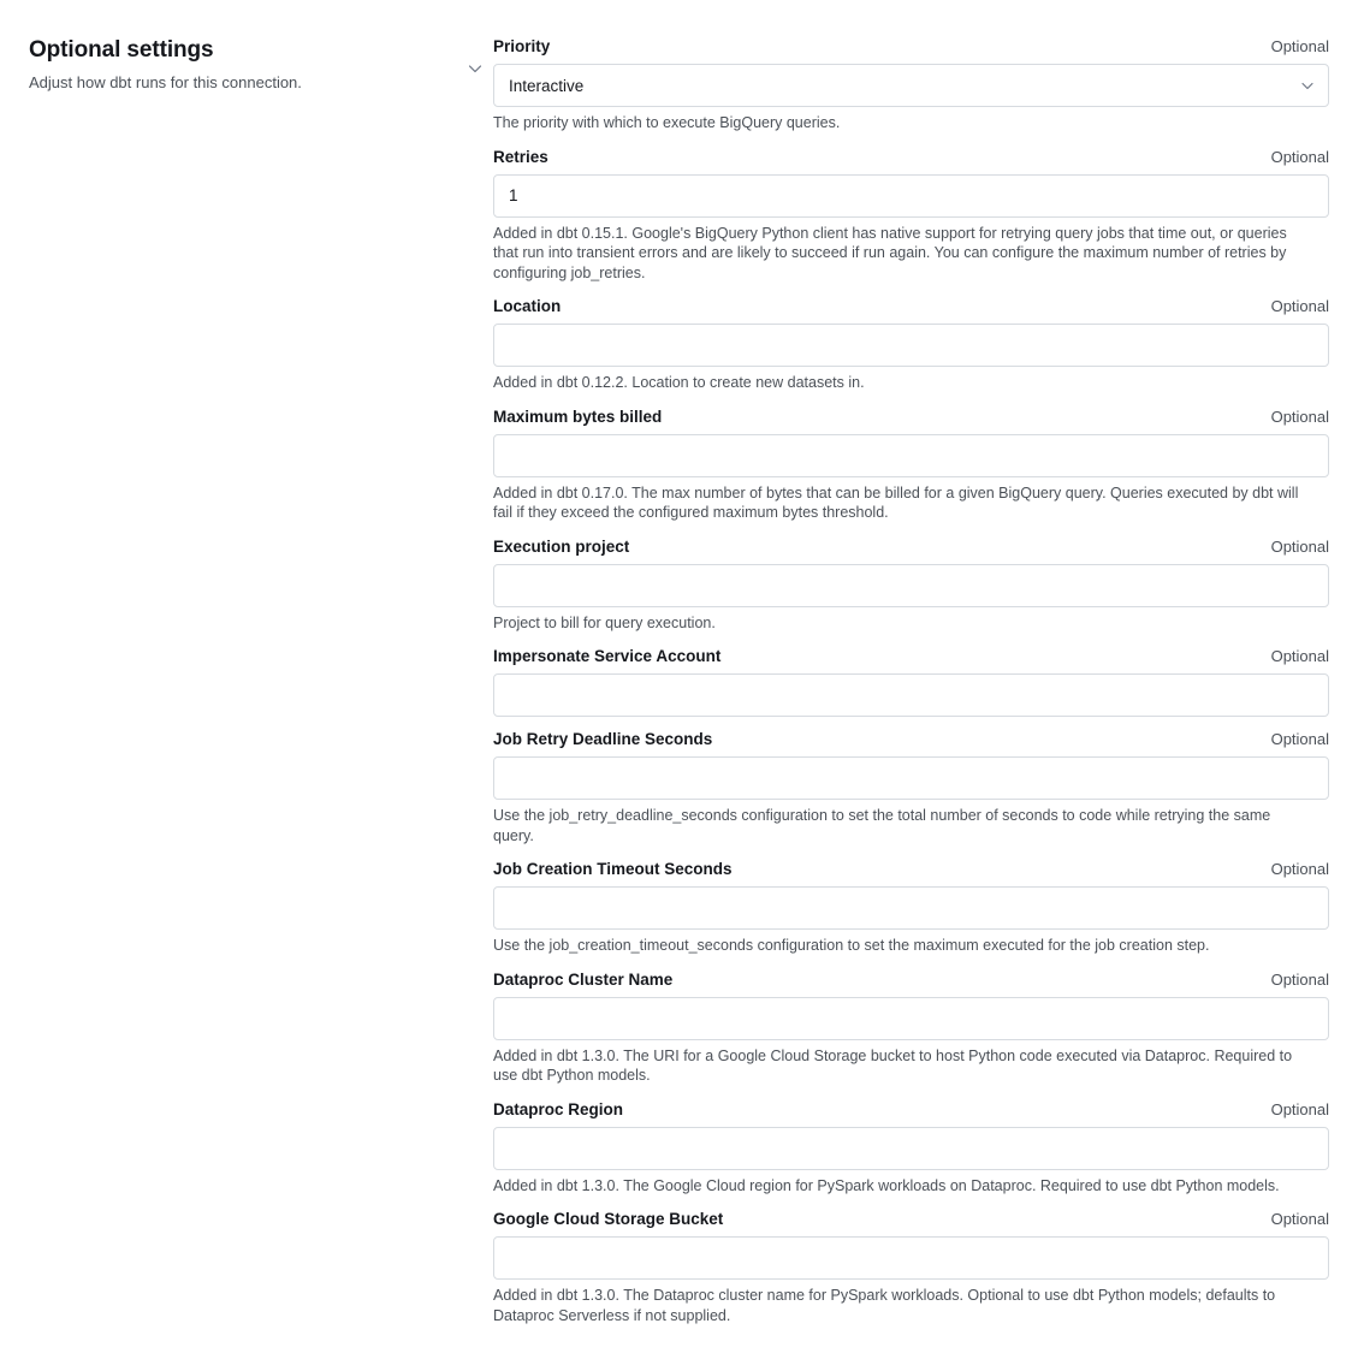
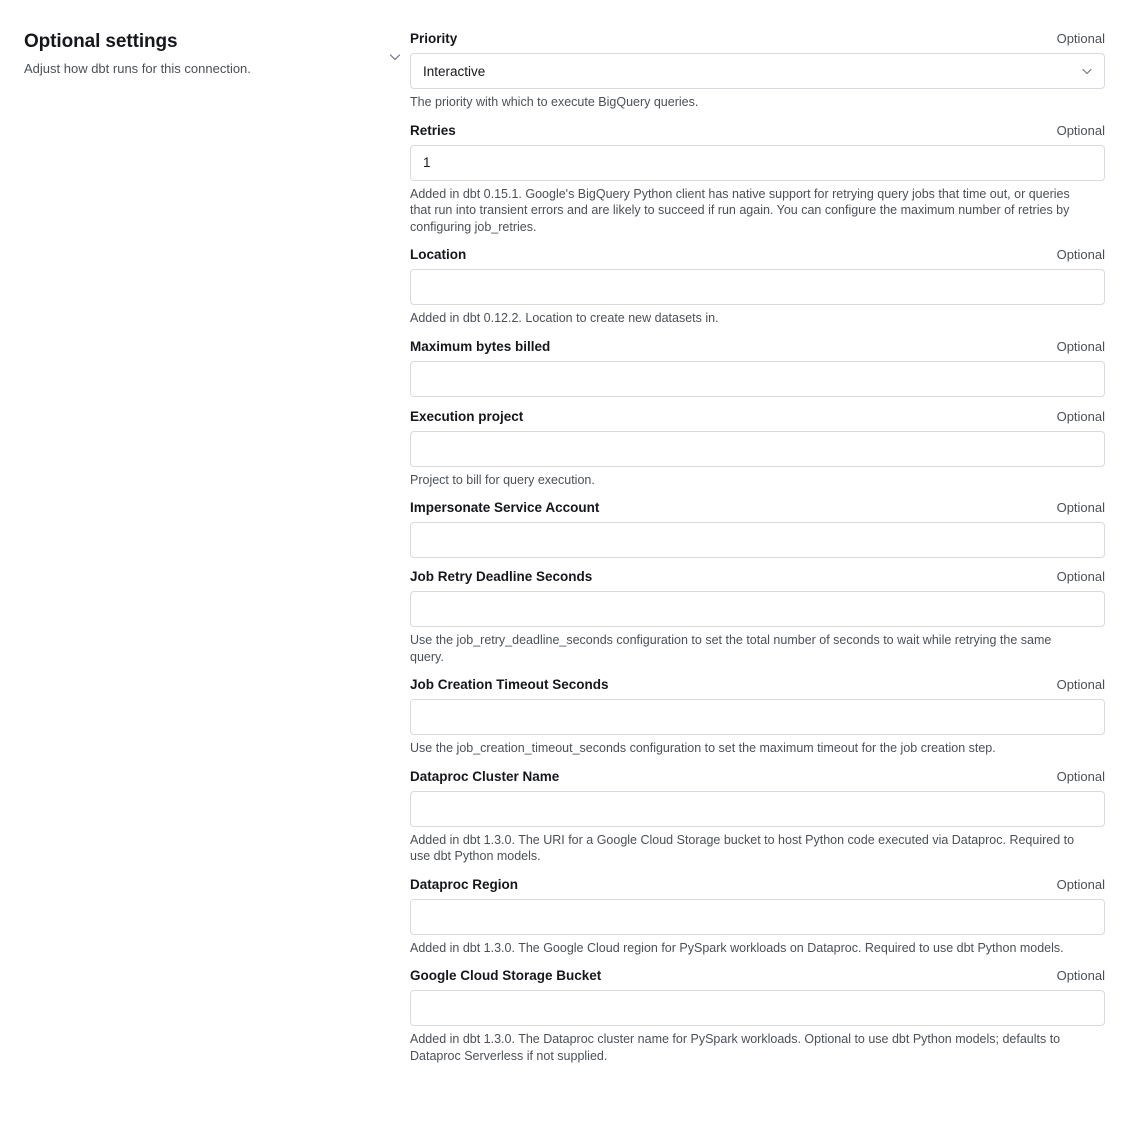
  Optional settings
  Adjust how dbt runs for this connection.
  Priority
  Optional
  Interactive
  The priority with which to execute BigQuery queries.
  Retries
  Optional
  1
  Added in dbt 0.15.1. Google's BigQuery Python client has native support for retrying query jobs that time out, or queries that run into transient errors and are likely to succeed if run again. You can configure the maximum number of retries by configuring job_retries.
  Location
  Optional
  Added in dbt 0.12.2. Location to create new datasets in.
  Maximum bytes billed
  Optional
- Added in dbt 0.17.0. The max number of bytes that can be billed for a given BigQuery query. Queries executed by dbt will fail if they exceed the configured maximum bytes threshold.
  Execution project
  Optional
  Project to bill for query execution.
  Impersonate Service Account
  Optional
  Job Retry Deadline Seconds
  Optional
- Use the job_retry_deadline_seconds configuration to set the total number of seconds to code while retrying the same query.
+ Use the job_retry_deadline_seconds configuration to set the total number of seconds to wait while retrying the same query.
  Job Creation Timeout Seconds
  Optional
- Use the job_creation_timeout_seconds configuration to set the maximum executed for the job creation step.
+ Use the job_creation_timeout_seconds configuration to set the maximum timeout for the job creation step.
  Dataproc Cluster Name
  Optional
  Added in dbt 1.3.0. The URI for a Google Cloud Storage bucket to host Python code executed via Dataproc. Required to use dbt Python models.
  Dataproc Region
  Optional
  Added in dbt 1.3.0. The Google Cloud region for PySpark workloads on Dataproc. Required to use dbt Python models.
  Google Cloud Storage Bucket
  Optional
  Added in dbt 1.3.0. The Dataproc cluster name for PySpark workloads. Optional to use dbt Python models; defaults to Dataproc Serverless if not supplied.
